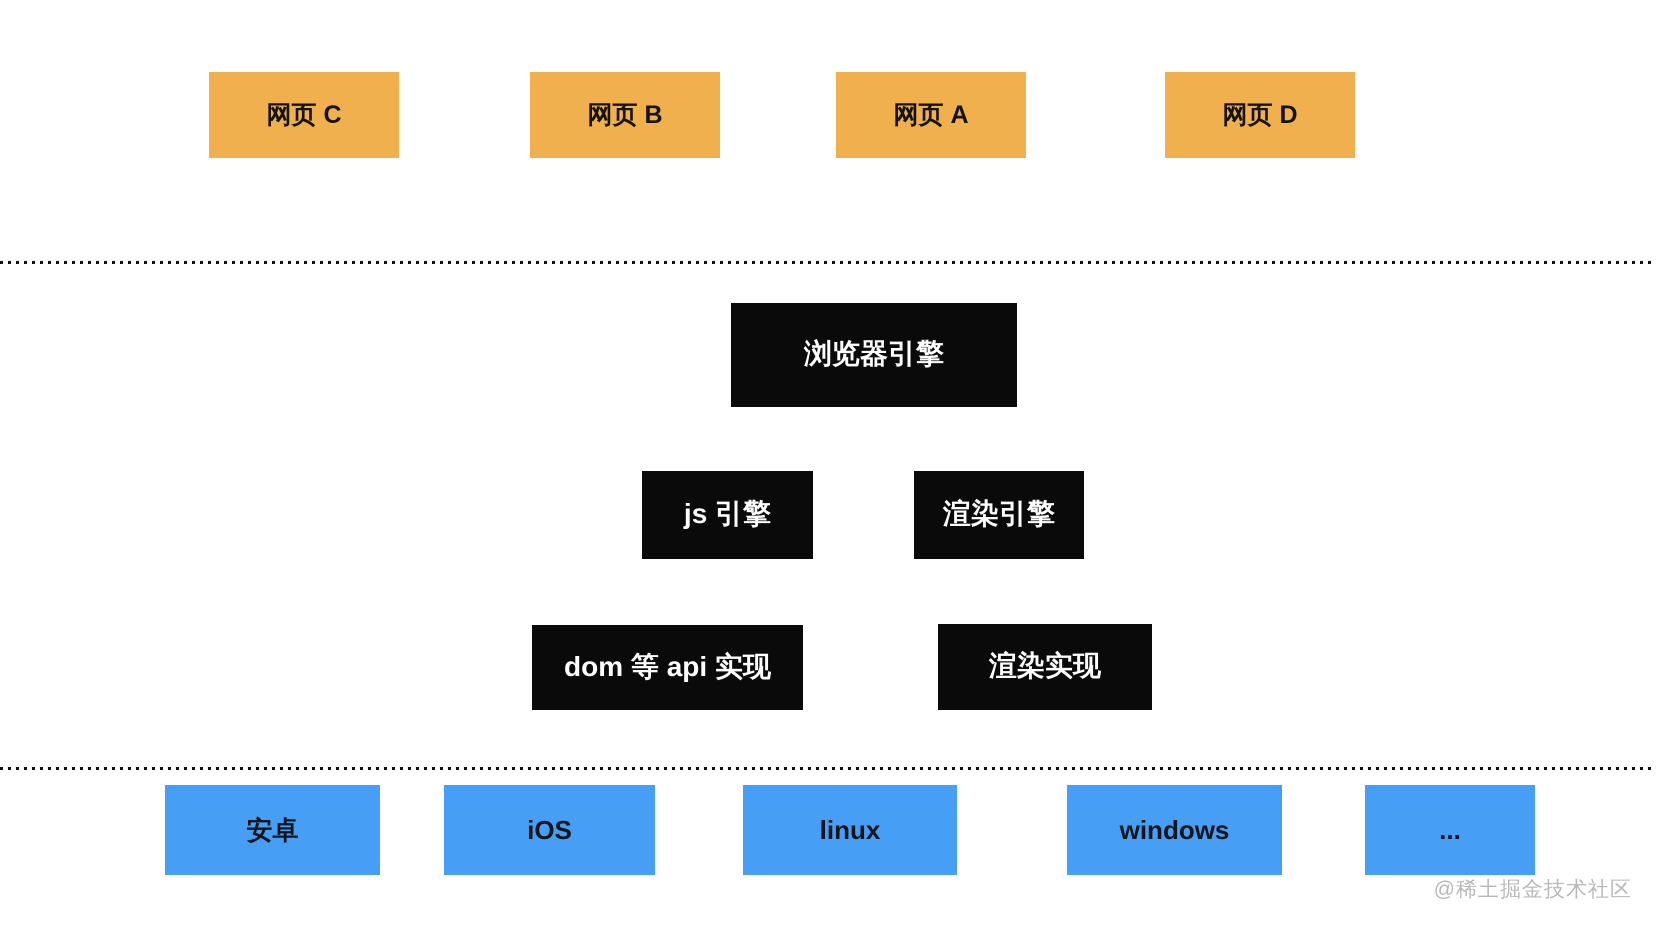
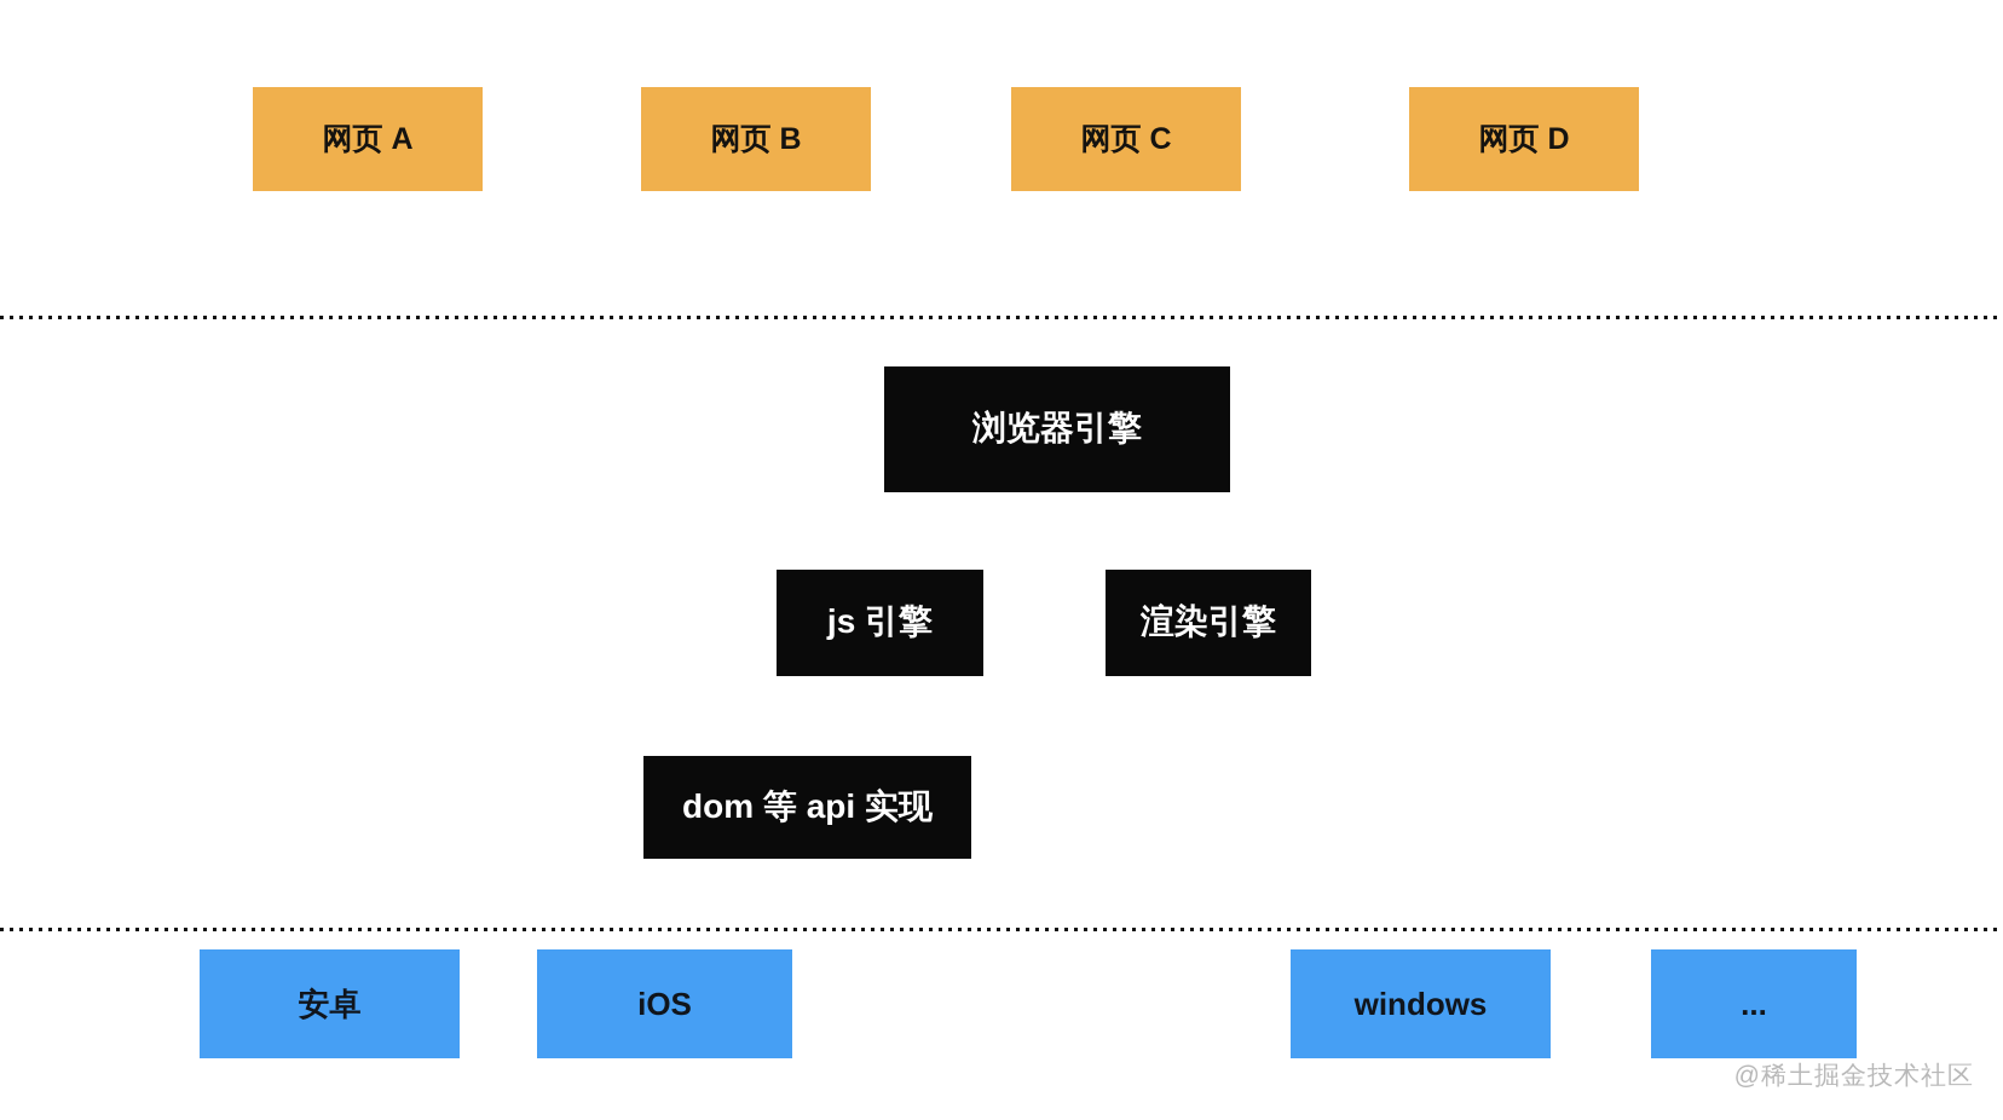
- 网页 C
+ 网页 A
  网页 B
- 网页 A
+ 网页 C
  网页 D
  浏览器引擎
  js 引擎
  渲染引擎
  dom 等 api 实现
- 渲染实现
  安卓
  iOS
- linux
  windows
  ...
  @稀土掘金技术社区
